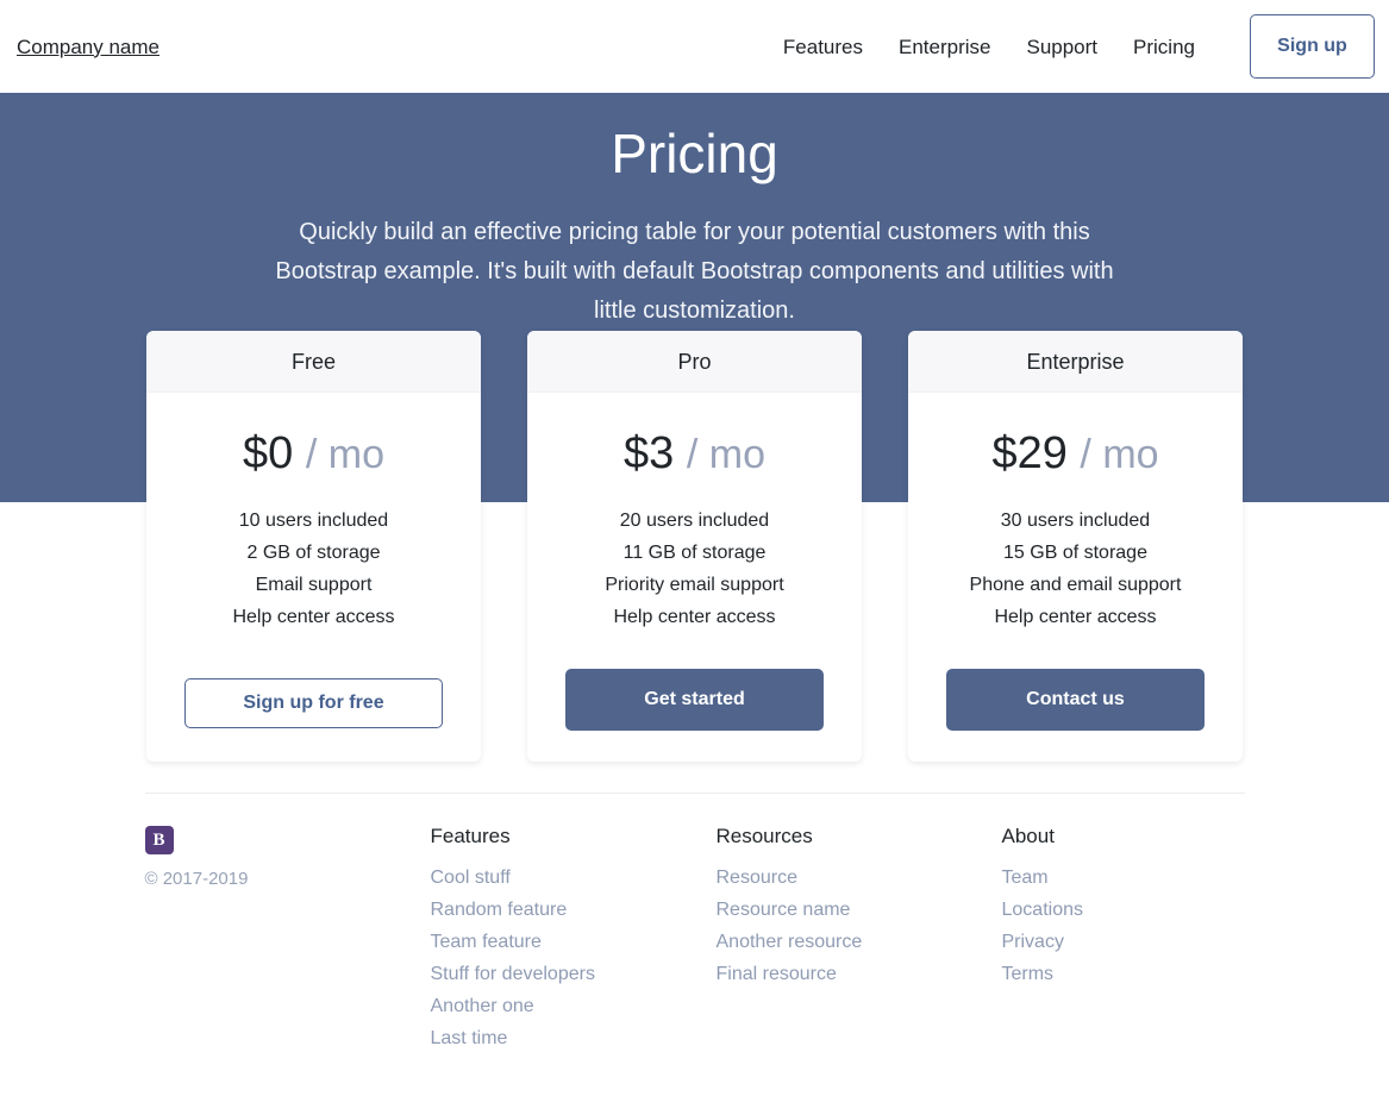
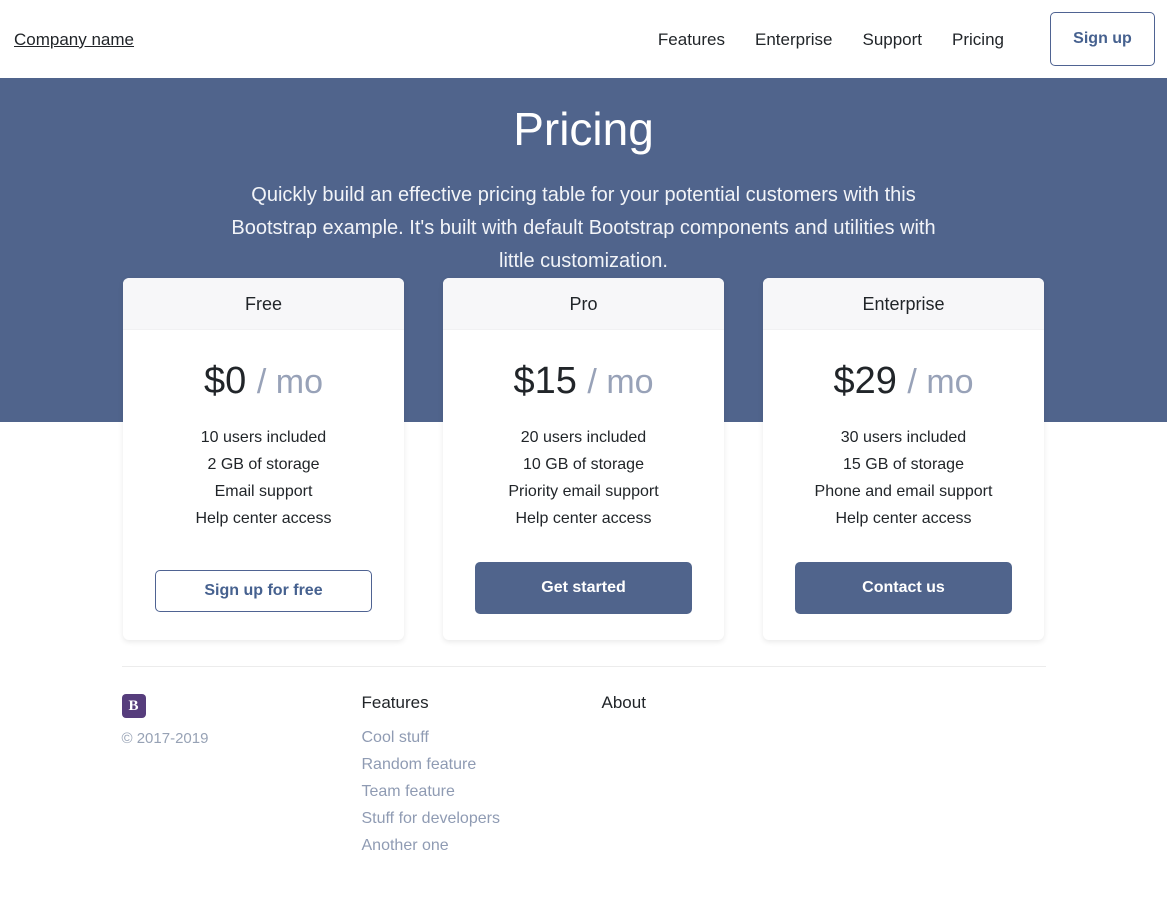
  Company name
  Features
  Enterprise
  Support
  Pricing
  Sign up
  Pricing
  Quickly build an effective pricing table for your potential customers with this Bootstrap example. It's built with default Bootstrap components and utilities with little customization.
  Free
  $0 / mo
  10 users included
  2 GB of storage
  Email support
  Help center access
  Sign up for free
  Pro
- $3 / mo
+ $15 / mo
  20 users included
- 11 GB of storage
+ 10 GB of storage
  Priority email support
  Help center access
  Get started
  Enterprise
  $29 / mo
  30 users included
  15 GB of storage
  Phone and email support
  Help center access
  Contact us
  B
  © 2017-2019
  Features
  Cool stuff
  Random feature
  Team feature
  Stuff for developers
  Another one
- Last time
- Resources
- Resource
- Resource name
- Another resource
- Final resource
  About
- Team
- Locations
- Privacy
- Terms
